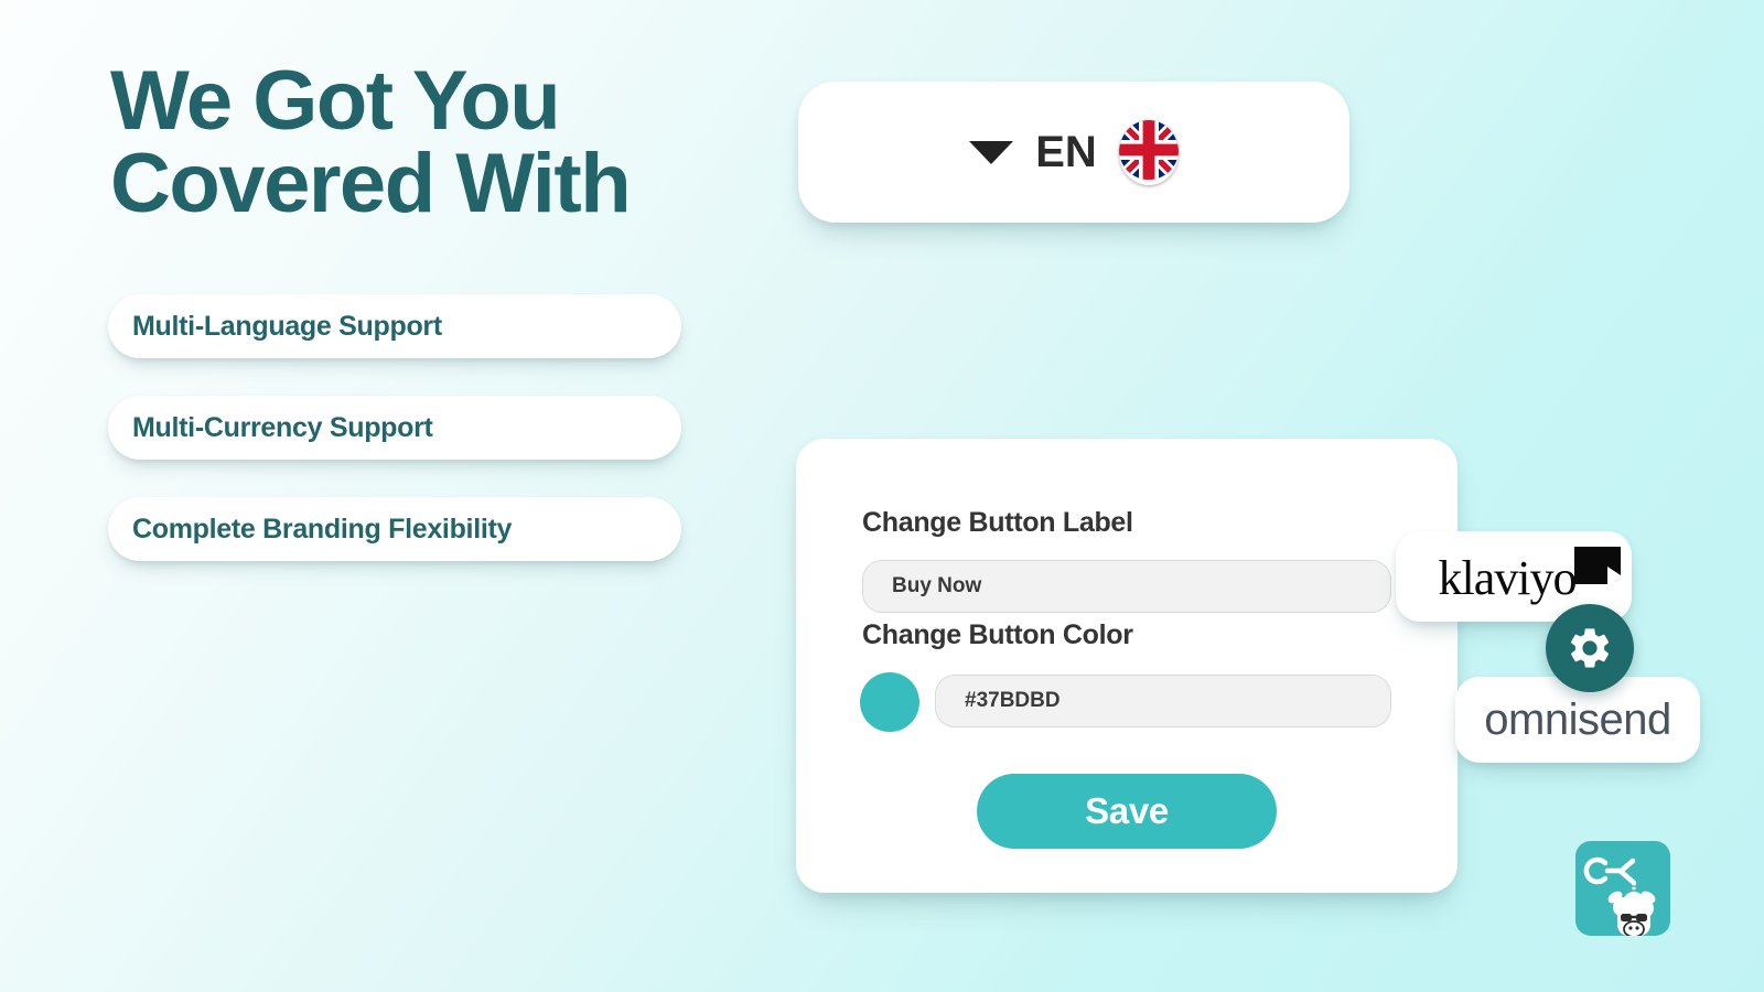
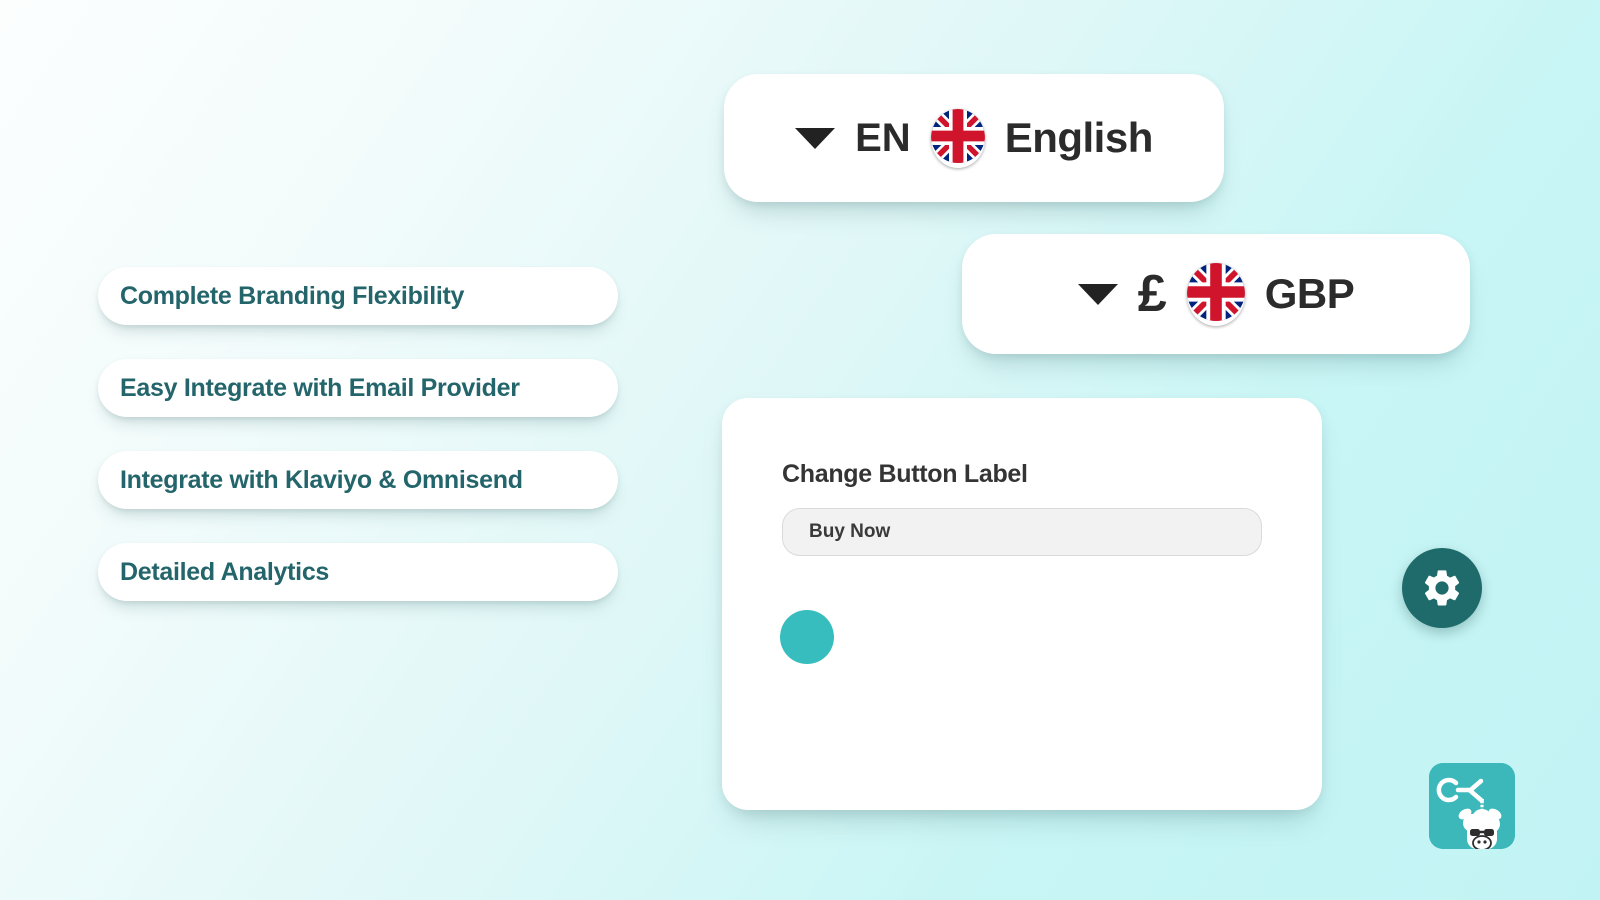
- We Got You
- Covered With
- Multi-Language Support
- Multi-Currency Support
  Complete Branding Flexibility
+ Easy Integrate with Email Provider
+ Integrate with Klaviyo & Omnisend
+ Detailed Analytics
  EN
+ English
+ £
+ GBP
  Change Button Label
  Buy Now
- Change Button Color
- #37BDBD
- Save
- klaviyo
- omnisend
